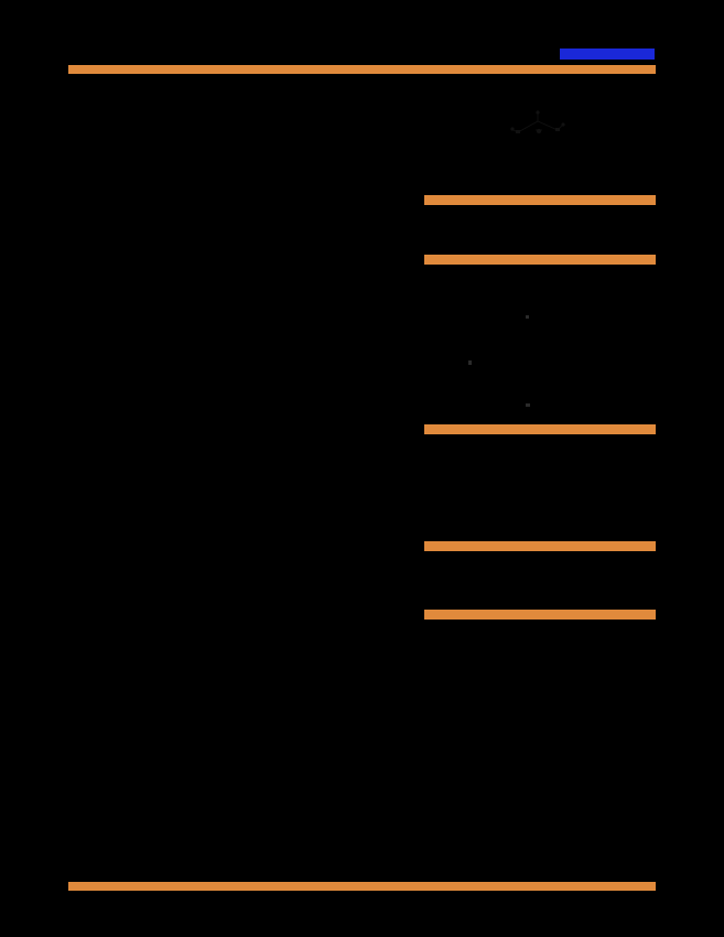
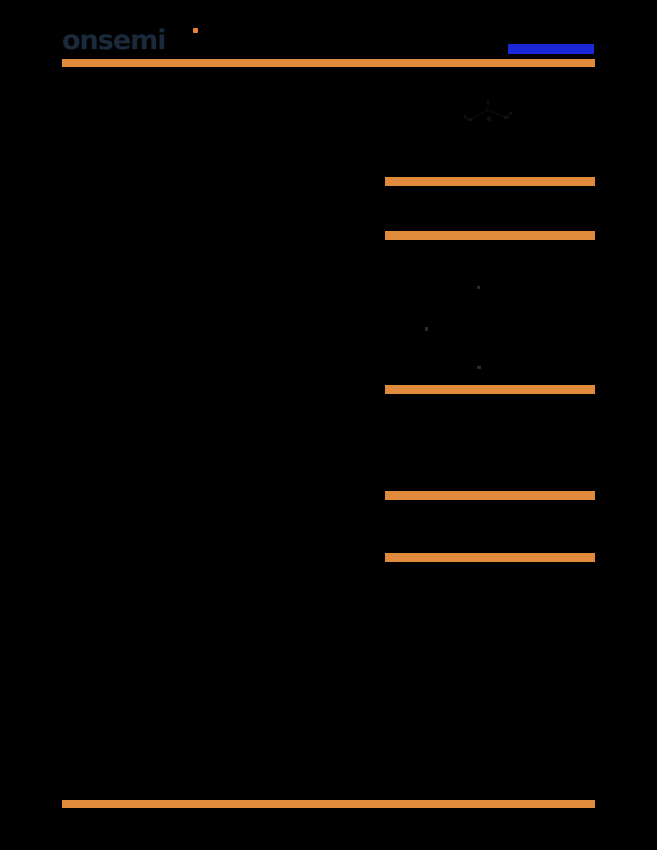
+ onsemi
